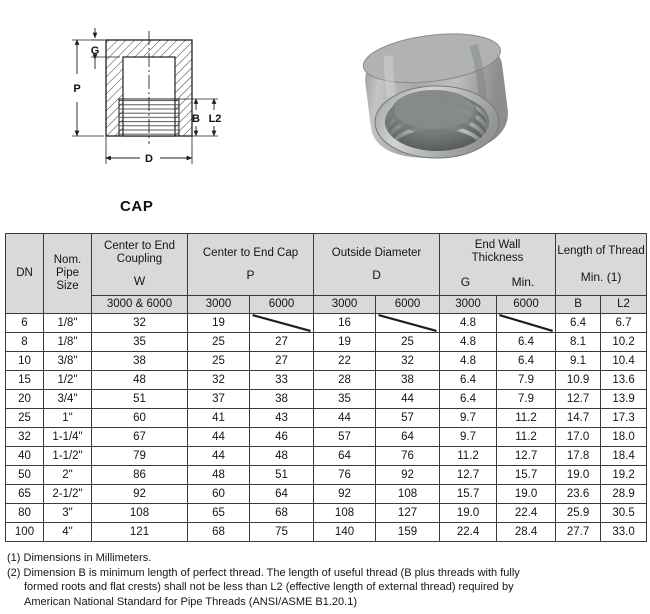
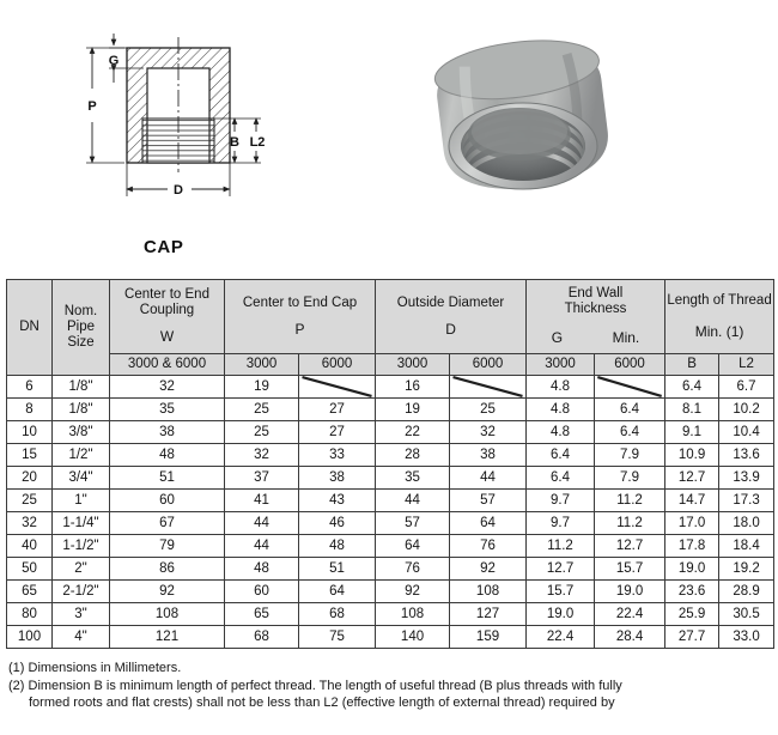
  G
  P
  B
  L2
  D
  CAP
  DN	Nom. Pipe Size	Center to End Coupling W	Center to End Cap P	Outside Diameter D	End Wall Thickness G Min.	Length of Thread Min. (1)
  3000 & 6000	3000	6000	3000	6000	3000	6000	B	L2
  6	1/8"	32	19		16		4.8		6.4	6.7
  8	1/8"	35	25	27	19	25	4.8	6.4	8.1	10.2
  10	3/8"	38	25	27	22	32	4.8	6.4	9.1	10.4
  15	1/2"	48	32	33	28	38	6.4	7.9	10.9	13.6
  20	3/4"	51	37	38	35	44	6.4	7.9	12.7	13.9
  25	1"	60	41	43	44	57	9.7	11.2	14.7	17.3
  32	1-1/4"	67	44	46	57	64	9.7	11.2	17.0	18.0
  40	1-1/2"	79	44	48	64	76	11.2	12.7	17.8	18.4
  50	2"	86	48	51	76	92	12.7	15.7	19.0	19.2
  65	2-1/2"	92	60	64	92	108	15.7	19.0	23.6	28.9
  80	3"	108	65	68	108	127	19.0	22.4	25.9	30.5
  100	4"	121	68	75	140	159	22.4	28.4	27.7	33.0
  (1) Dimensions in Millimeters.
  (2) Dimension B is minimum length of perfect thread. The length of useful thread (B plus threads with fully
  formed roots and flat crests) shall not be less than L2 (effective length of external thread) required by
- American National Standard for Pipe Threads (ANSI/ASME B1.20.1)
